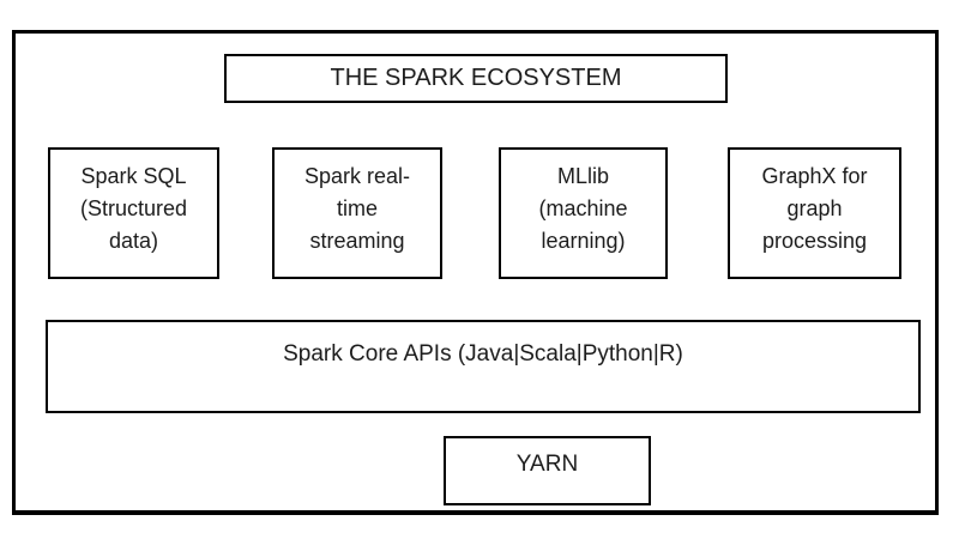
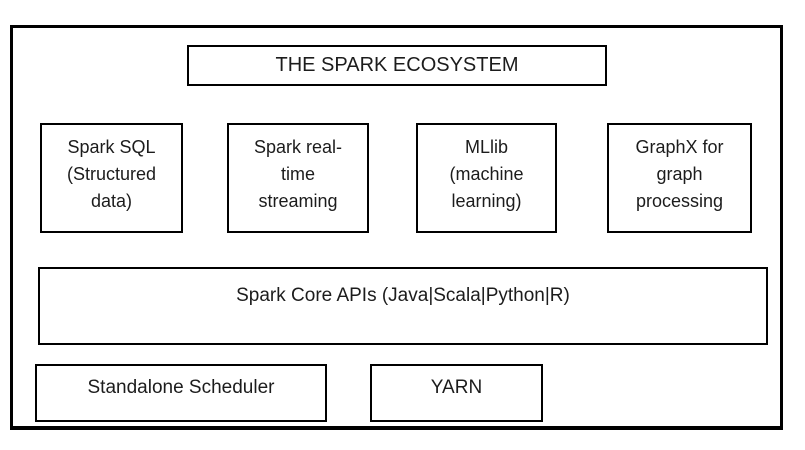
  THE SPARK ECOSYSTEM
  Spark SQL
  (Structured
  data)
  Spark real-
  time
  streaming
  MLlib
  (machine
  learning)
  GraphX for
  graph
  processing
  Spark Core APIs (Java|Scala|Python|R)
+ Standalone Scheduler
  YARN
